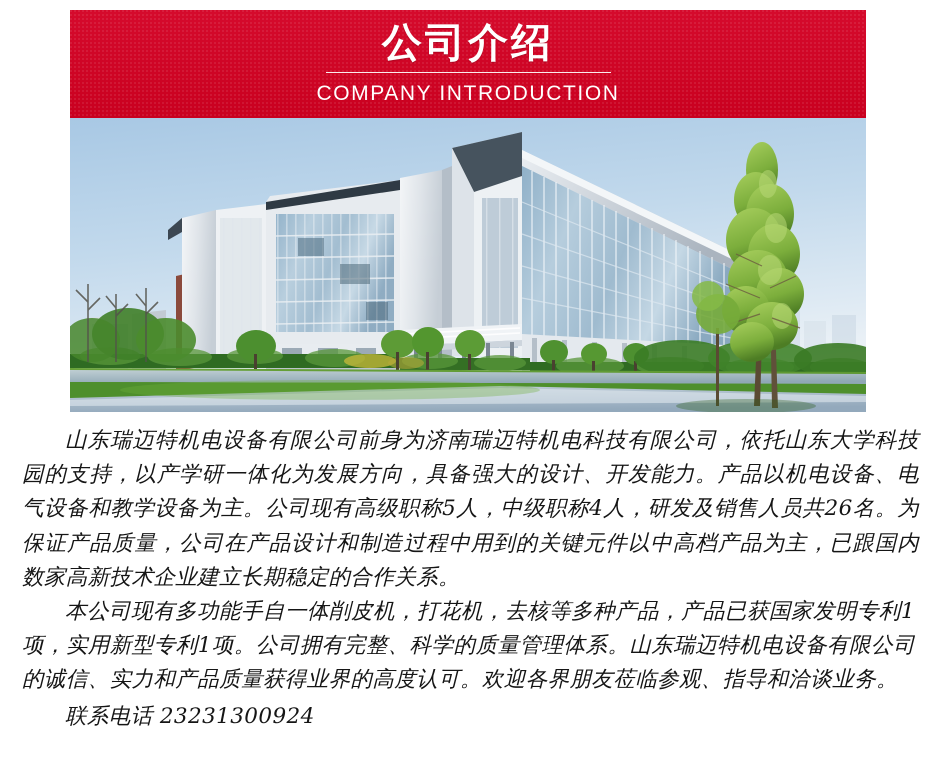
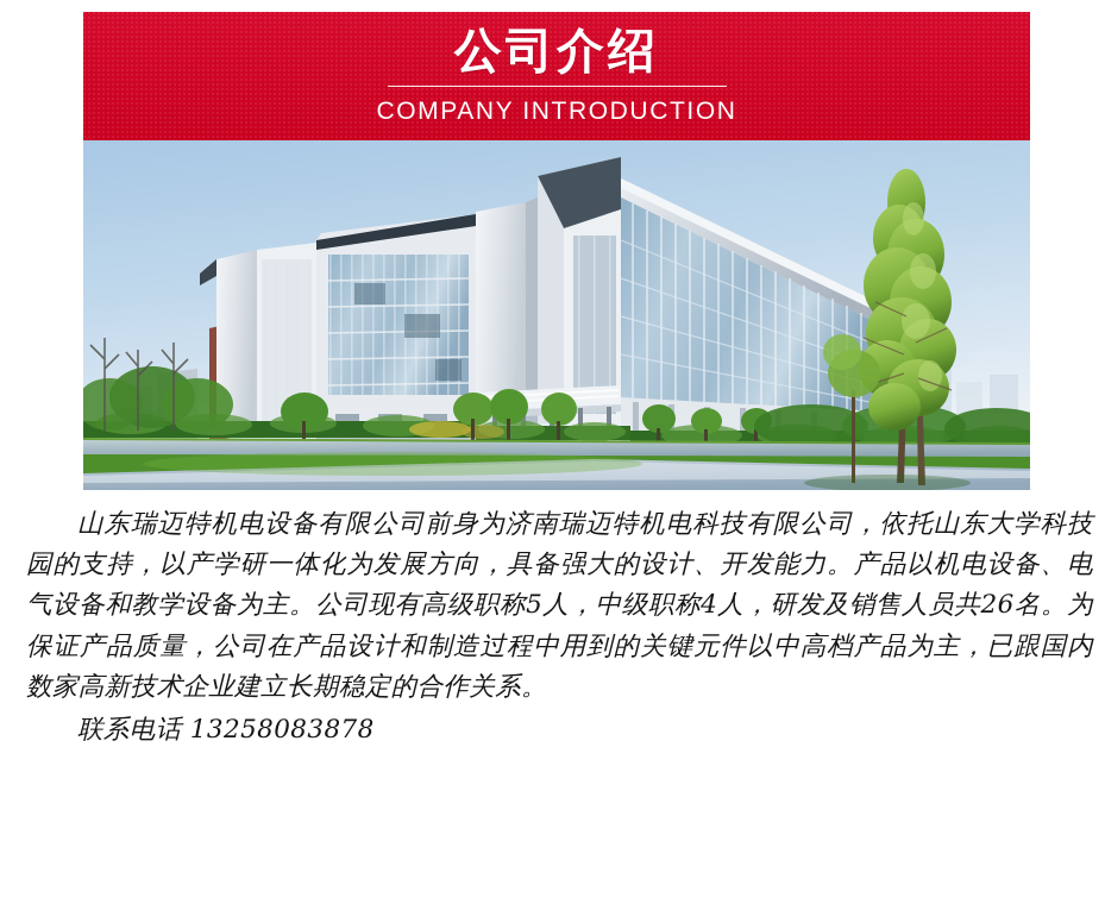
  公司介绍
  COMPANY INTRODUCTION
  山东瑞迈特机电设备有限公司前身为济南瑞迈特机电科技有限公司，依托山东大学科技园的支持，以产学研一体化为发展方向，具备强大的设计、开发能力。产品以机电设备、电气设备和教学设备为主。公司现有高级职称5人，中级职称4人，研发及销售人员共26名。为保证产品质量，公司在产品设计和制造过程中用到的关键元件以中高档产品为主，已跟国内数家高新技术企业建立长期稳定的合作关系。
- 本公司现有多功能手自一体削皮机，打花机，去核等多种产品，产品已获国家发明专利1项，实用新型专利1项。公司拥有完整、科学的质量管理体系。山东瑞迈特机电设备有限公司的诚信、实力和产品质量获得业界的高度认可。欢迎各界朋友莅临参观、指导和洽谈业务。
- 联系电话 23231300924
+ 联系电话 13258083878
